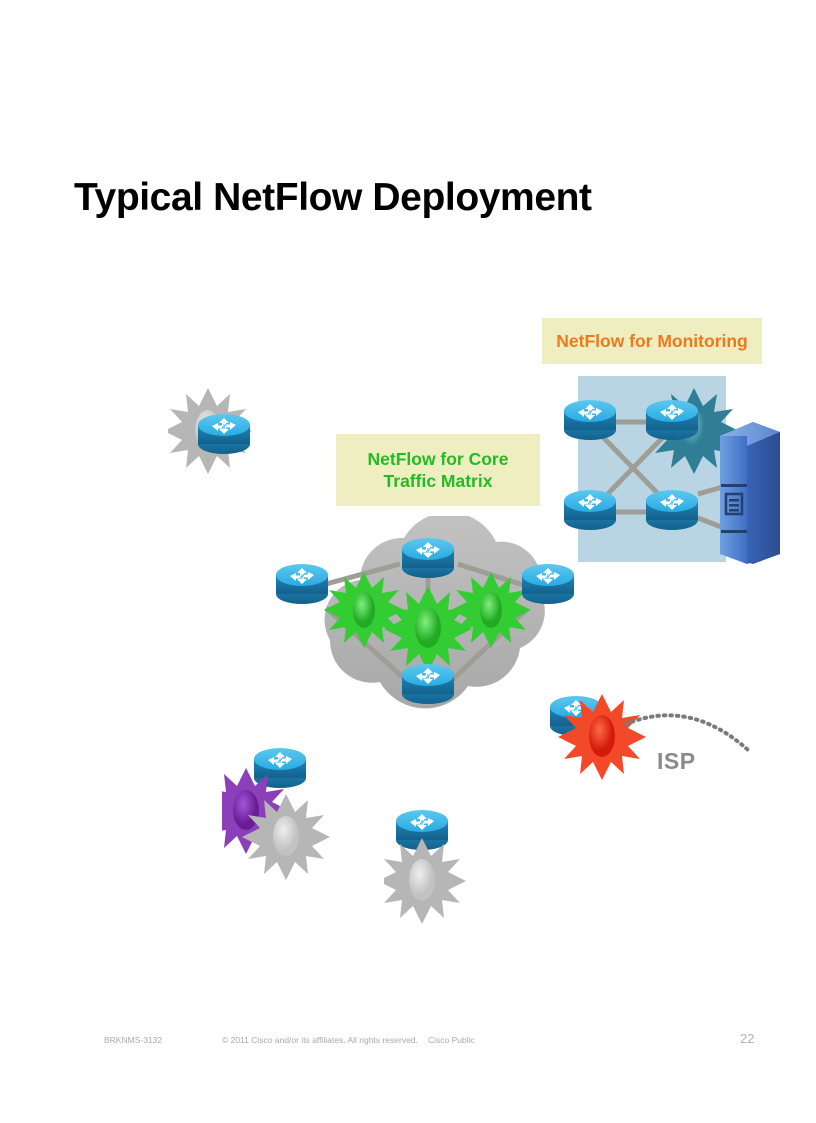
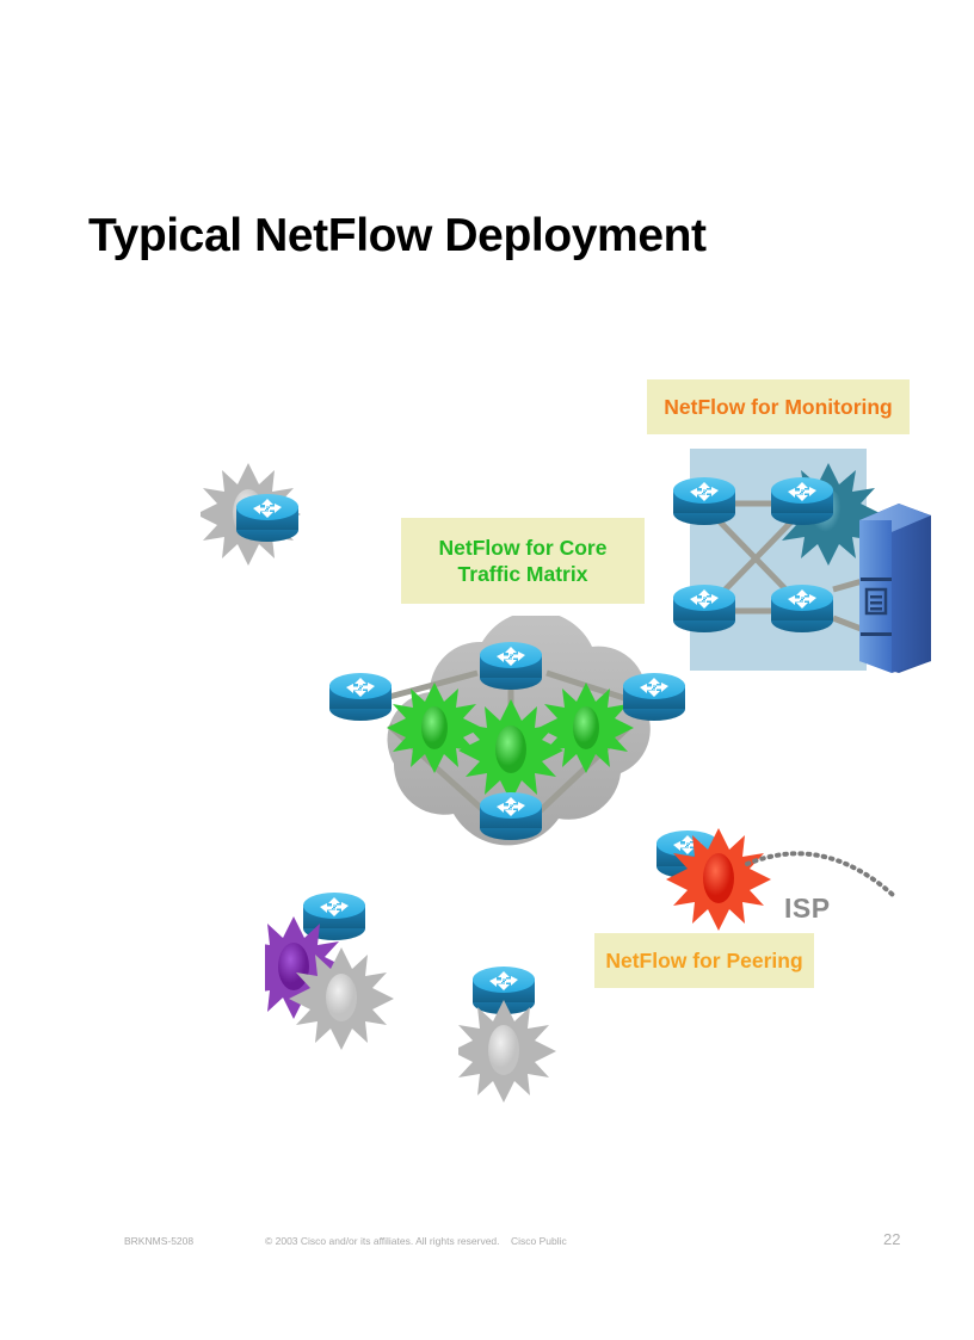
  Typical NetFlow Deployment
  ISP
  NetFlow for Core
  Traffic Matrix
  NetFlow for Monitoring
+ NetFlow for Peering
- BRKNMS-3132
+ BRKNMS-5208
- © 2011 Cisco and/or its affiliates. All rights reserved.
+ © 2003 Cisco and/or its affiliates. All rights reserved.
  Cisco Public
  22
